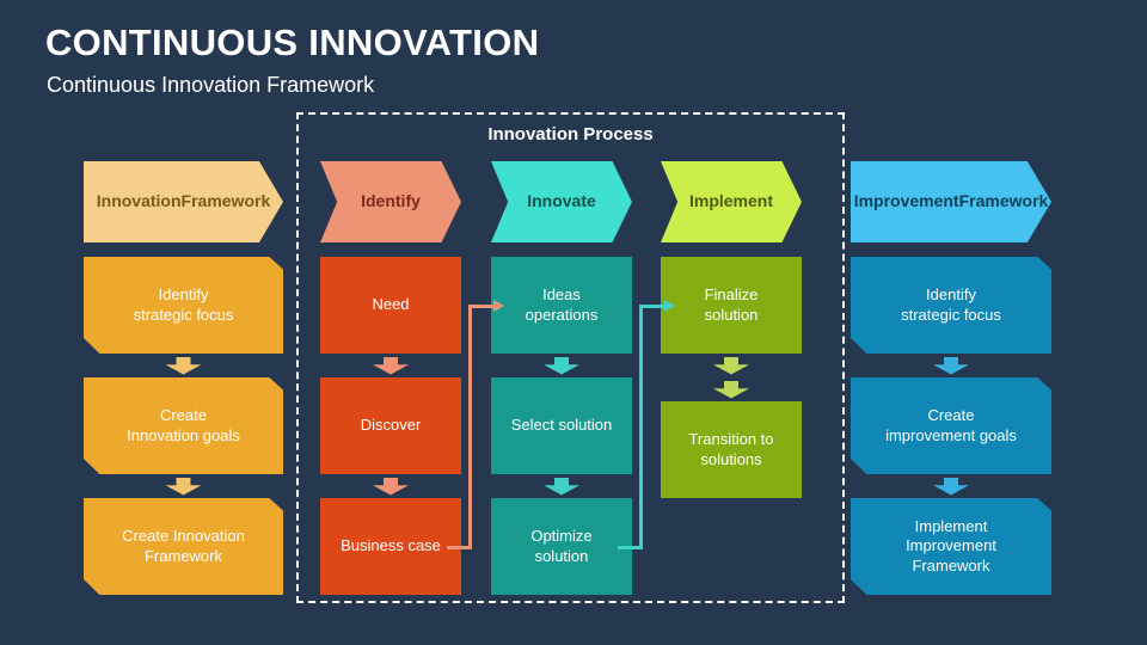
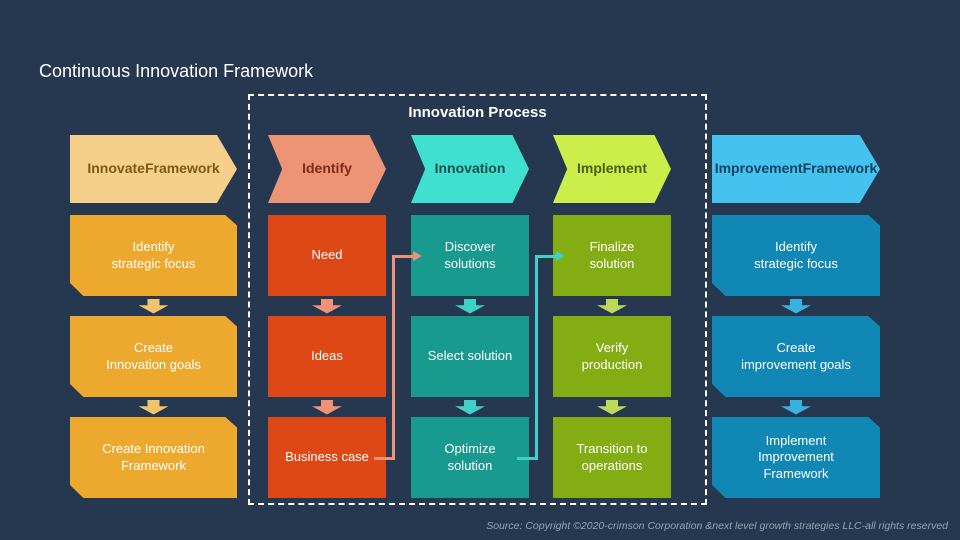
- CONTINUOUS INNOVATION
  Continuous Innovation Framework
  Innovation Process
- Innovation
+ Innovate
  Framework
  Identify
  strategic focus
  Create
  Innovation goals
  Create Innovation
  Framework
  Identify
  Need
- Discover
+ Ideas
  Business case
- Innovate
+ Innovation
- Ideas
+ Discover
- operations
+ solutions
  Select solution
  Optimize
  solution
  Implement
  Finalize
  solution
+ Verify
+ production
  Transition to
- solutions
+ operations
  Improvement
  Framework
  Identify
  strategic focus
  Create
  improvement goals
  Implement
  Improvement
  Framework
+ Source: Copyright ©2020-crimson Corporation &next level growth strategies LLC-all rights reserved
